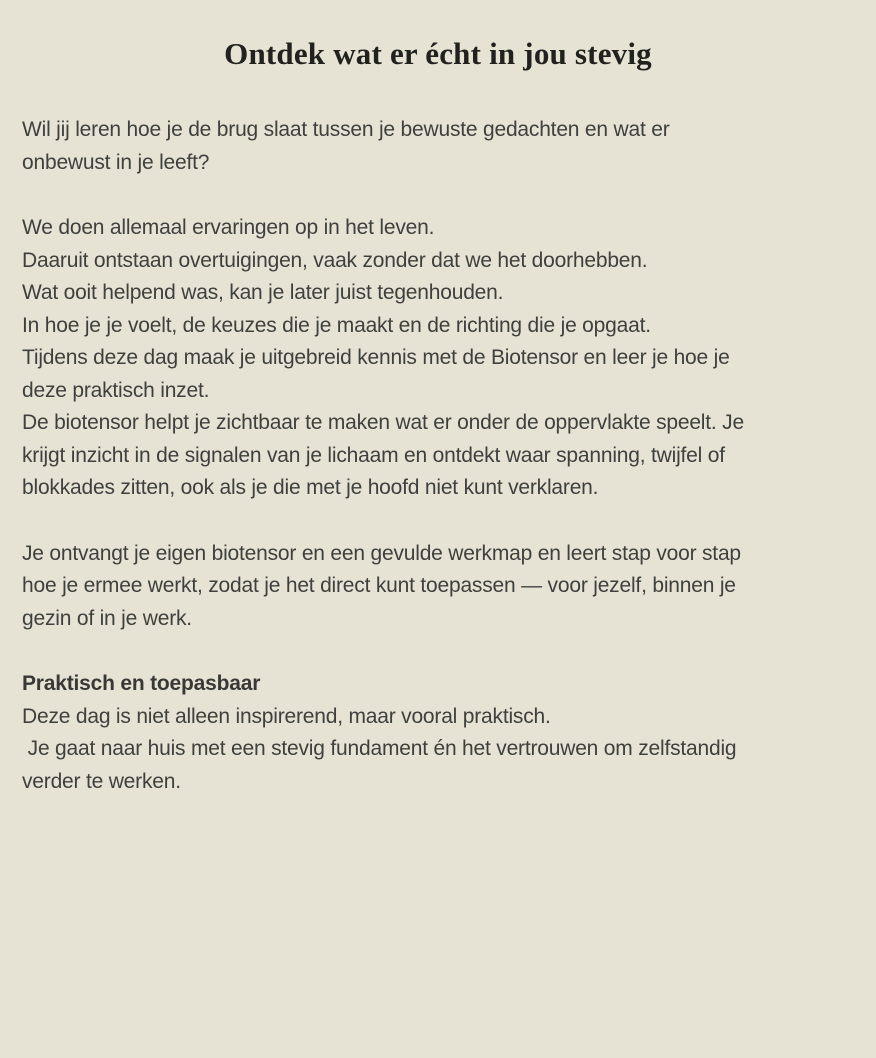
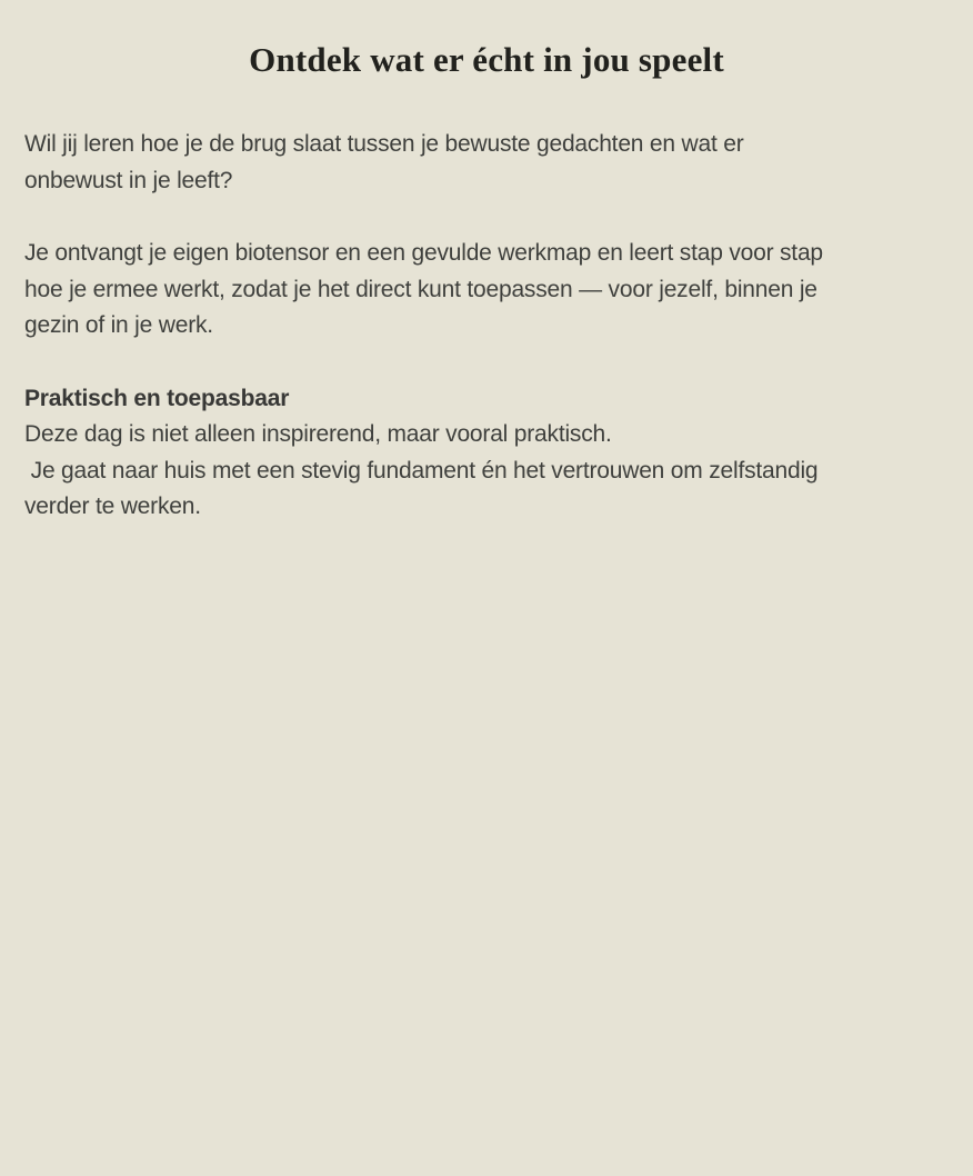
- Ontdek wat er écht in jou stevig
+ Ontdek wat er écht in jou speelt
  Wil jij leren hoe je de brug slaat tussen je bewuste gedachten en wat er
  onbewust in je leeft?
- We doen allemaal ervaringen op in het leven.
- Daaruit ontstaan overtuigingen, vaak zonder dat we het doorhebben.
- Wat ooit helpend was, kan je later juist tegenhouden.
- In hoe je je voelt, de keuzes die je maakt en de richting die je opgaat.
- Tijdens deze dag maak je uitgebreid kennis met de Biotensor en leer je hoe je
- deze praktisch inzet.
- De biotensor helpt je zichtbaar te maken wat er onder de oppervlakte speelt. Je
- krijgt inzicht in de signalen van je lichaam en ontdekt waar spanning, twijfel of
- blokkades zitten, ook als je die met je hoofd niet kunt verklaren.
  Je ontvangt je eigen biotensor en een gevulde werkmap en leert stap voor stap
  hoe je ermee werkt, zodat je het direct kunt toepassen — voor jezelf, binnen je
  gezin of in je werk.
  Praktisch en toepasbaar
  Deze dag is niet alleen inspirerend, maar vooral praktisch.
  Je gaat naar huis met een stevig fundament én het vertrouwen om zelfstandig
  verder te werken.
